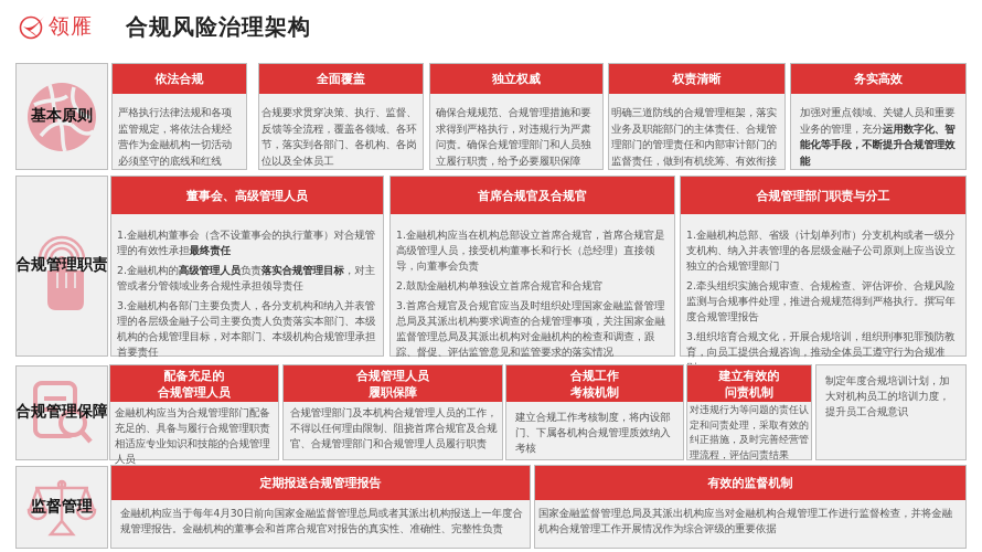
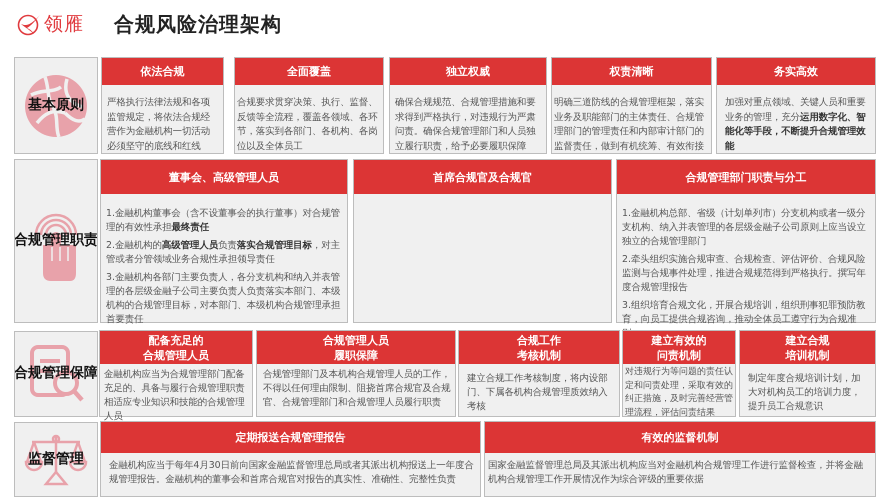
  领雁
  合规风险治理架构
  基本原则
  依法合规
  严格执行法律法规和各项监管规定，将依法合规经营作为金融机构一切活动必须坚守的底线和红线
  全面覆盖
  合规要求贯穿决策、执行、监督、反馈等全流程，覆盖各领域、各环节，落实到各部门、各机构、各岗位以及全体员工
  独立权威
  确保合规规范、合规管理措施和要求得到严格执行，对违规行为严肃问责。确保合规管理部门和人员独立履行职责，给予必要履职保障
  权责清晰
  明确三道防线的合规管理框架，落实业务及职能部门的主体责任、合规管理部门的管理责任和内部审计部门的监督责任，做到有机统筹、有效衔接
  务实高效
  加强对重点领域、关键人员和重要业务的管理，充分运用数字化、智能化等手段，不断提升合规管理效能
  合规管理职责
  董事会、高级管理人员
  1.金融机构董事会（含不设董事会的执行董事）对合规管理的有效性承担最终责任
  2.金融机构的高级管理人员负责落实合规管理目标，对主管或者分管领域业务合规性承担领导责任
  3.金融机构各部门主要负责人，各分支机构和纳入并表管理的各层级金融子公司主要负责人负责落实本部门、本级机构的合规管理目标，对本部门、本级机构合规管理承担首要责任
  首席合规官及合规官
- 1.金融机构应当在机构总部设立首席合规官，首席合规官是高级管理人员，接受机构董事长和行长（总经理）直接领导，向董事会负责
- 2.鼓励金融机构单独设立首席合规官和合规官
- 3.首席合规官及合规官应当及时组织处理国家金融监督管理总局及其派出机构要求调查的合规管理事项，关注国家金融监督管理总局及其派出机构对金融机构的检查和调查，跟踪、督促、评估监管意见和监管要求的落实情况
  合规管理部门职责与分工
  1.金融机构总部、省级（计划单列市）分支机构或者一级分支机构、纳入并表管理的各层级金融子公司原则上应当设立独立的合规管理部门
  2.牵头组织实施合规审查、合规检查、评估评价、合规风险监测与合规事件处理，推进合规规范得到严格执行。撰写年度合规管理报告
  3.组织培育合规文化，开展合规培训，组织刑事犯罪预防教育，向员工提供合规咨询，推动全体员工遵守行为合规准
  合规管理保障
  配备充足的
  合规管理人员
  金融机构应当为合规管理部门配备充足的、具备与履行合规管理职责相适应专业知识和技能的合规管理人员
  合规管理人员
  履职保障
  合规管理部门及本机构合规管理人员的工作，不得以任何理由限制、阻挠首席合规官及合规官、合规管理部门和合规管理人员履行职责
  合规工作
  考核机制
  建立合规工作考核制度，将内设部门、下属各机构合规管理质效纳入考核
  建立有效的
  问责机制
  对违规行为等问题的责任认定和问责处理，采取有效的纠正措施，及时完善经营管理流程，评估问责结果
+ 建立合规
+ 培训机制
  制定年度合规培训计划，加大对机构员工的培训力度，提升员工合规意识
  监督管理
  定期报送合规管理报告
  金融机构应当于每年4月30日前向国家金融监督管理总局或者其派出机构报送上一年度合规管理报告。金融机构的董事会和首席合规官对报告的真实性、准确性、完整性负责
  有效的监督机制
  国家金融监督管理总局及其派出机构应当对金融机构合规管理工作进行监督检查，并将金融机构合规管理工作开展情况作为综合评级的重要依据
